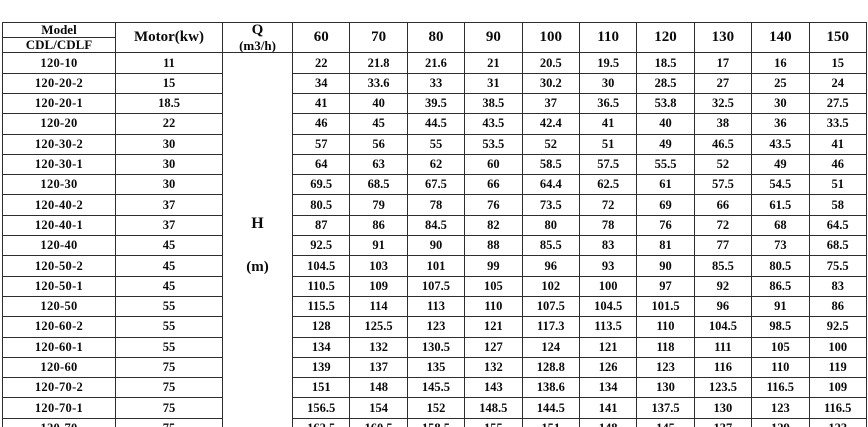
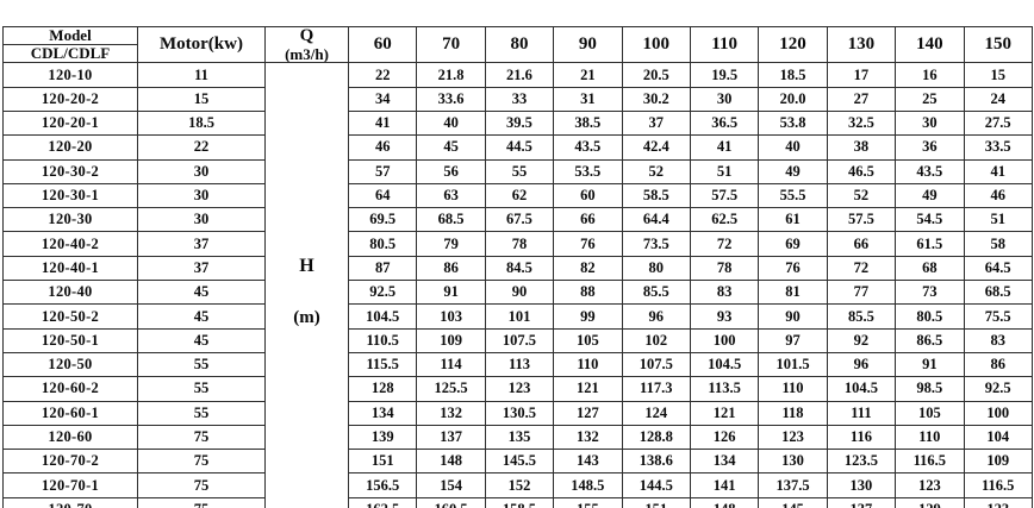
  Model	Motor(kw)	Q (m3/h)	60	70	80	90	100	110	120	130	140	150
  CDL/CDLF
  120-10	11	H(m)	22	21.8	21.6	21	20.5	19.5	18.5	17	16	15
- 120-20-2	15	34	33.6	33	31	30.2	30	28.5	27	25	24
+ 120-20-2	15	34	33.6	33	31	30.2	30	20.0	27	25	24
  120-20-1	18.5	41	40	39.5	38.5	37	36.5	53.8	32.5	30	27.5
  120-20	22	46	45	44.5	43.5	42.4	41	40	38	36	33.5
  120-30-2	30	57	56	55	53.5	52	51	49	46.5	43.5	41
  120-30-1	30	64	63	62	60	58.5	57.5	55.5	52	49	46
  120-30	30	69.5	68.5	67.5	66	64.4	62.5	61	57.5	54.5	51
  120-40-2	37	80.5	79	78	76	73.5	72	69	66	61.5	58
  120-40-1	37	87	86	84.5	82	80	78	76	72	68	64.5
  120-40	45	92.5	91	90	88	85.5	83	81	77	73	68.5
  120-50-2	45	104.5	103	101	99	96	93	90	85.5	80.5	75.5
  120-50-1	45	110.5	109	107.5	105	102	100	97	92	86.5	83
  120-50	55	115.5	114	113	110	107.5	104.5	101.5	96	91	86
  120-60-2	55	128	125.5	123	121	117.3	113.5	110	104.5	98.5	92.5
  120-60-1	55	134	132	130.5	127	124	121	118	111	105	100
- 120-60	75	139	137	135	132	128.8	126	123	116	110	119
+ 120-60	75	139	137	135	132	128.8	126	123	116	110	104
  120-70-2	75	151	148	145.5	143	138.6	134	130	123.5	116.5	109
  120-70-1	75	156.5	154	152	148.5	144.5	141	137.5	130	123	116.5
